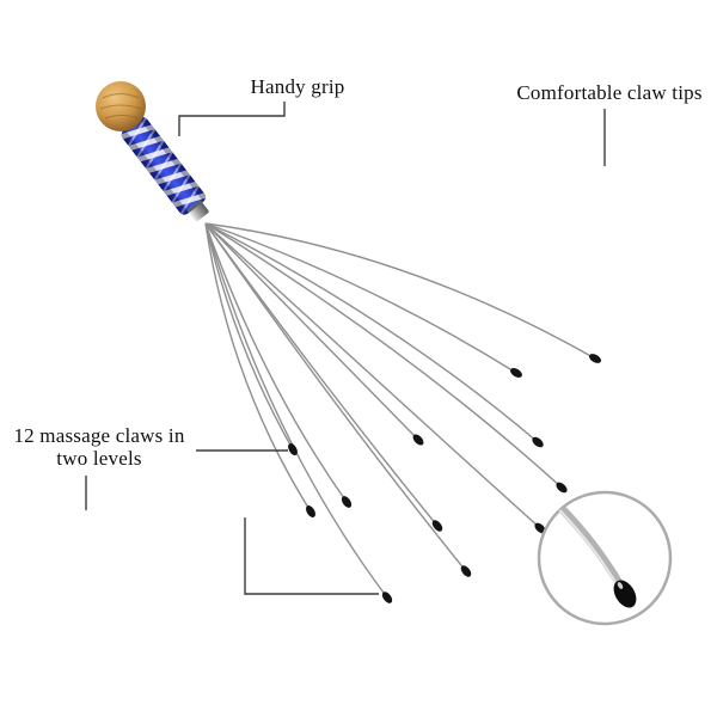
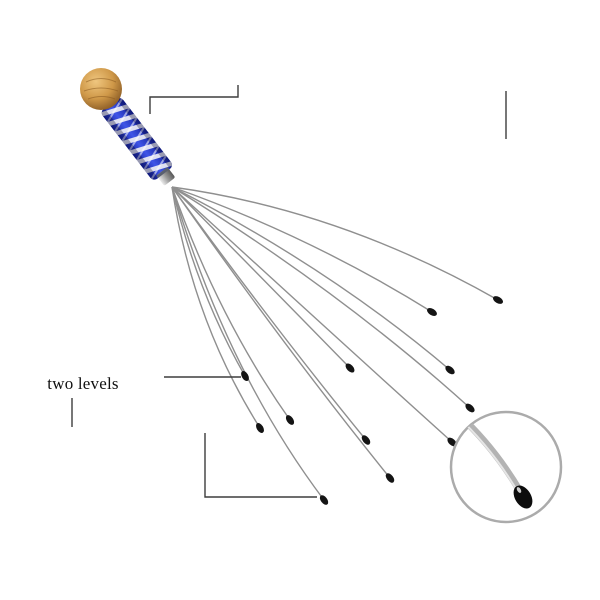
- Handy grip
- Comfortable claw tips
- 12 massage claws in
  two levels
